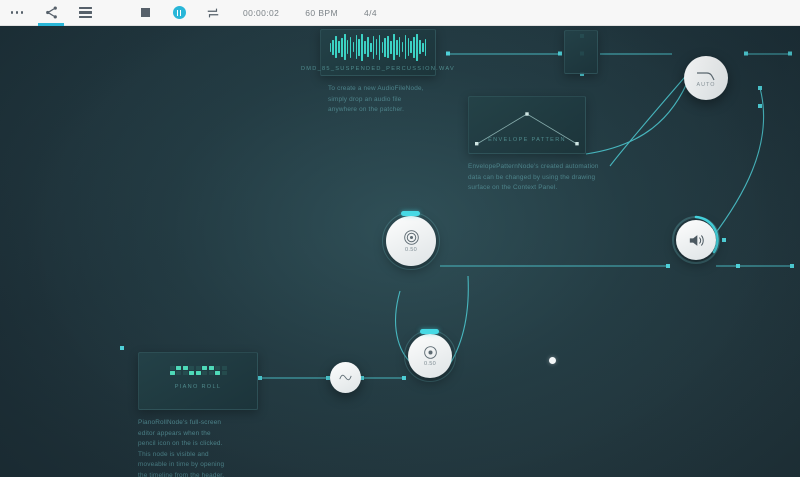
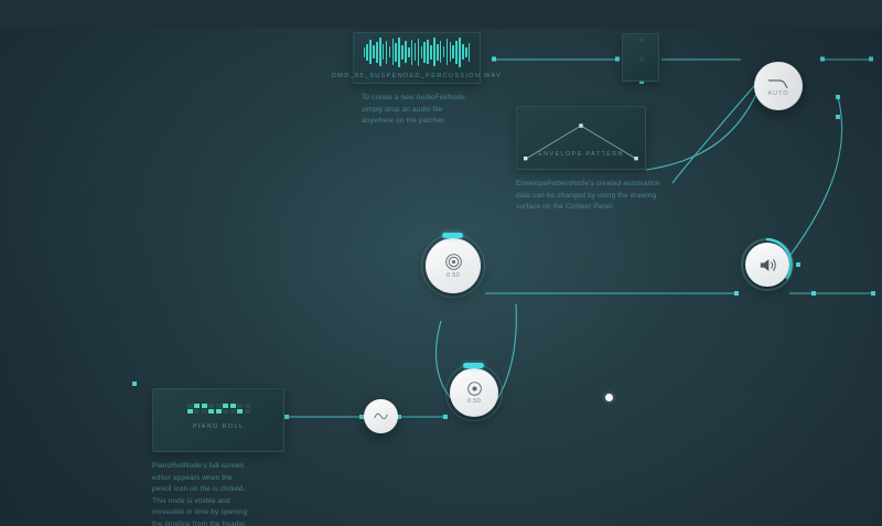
- 00:00:02
- 60 BPM
- 4/4
